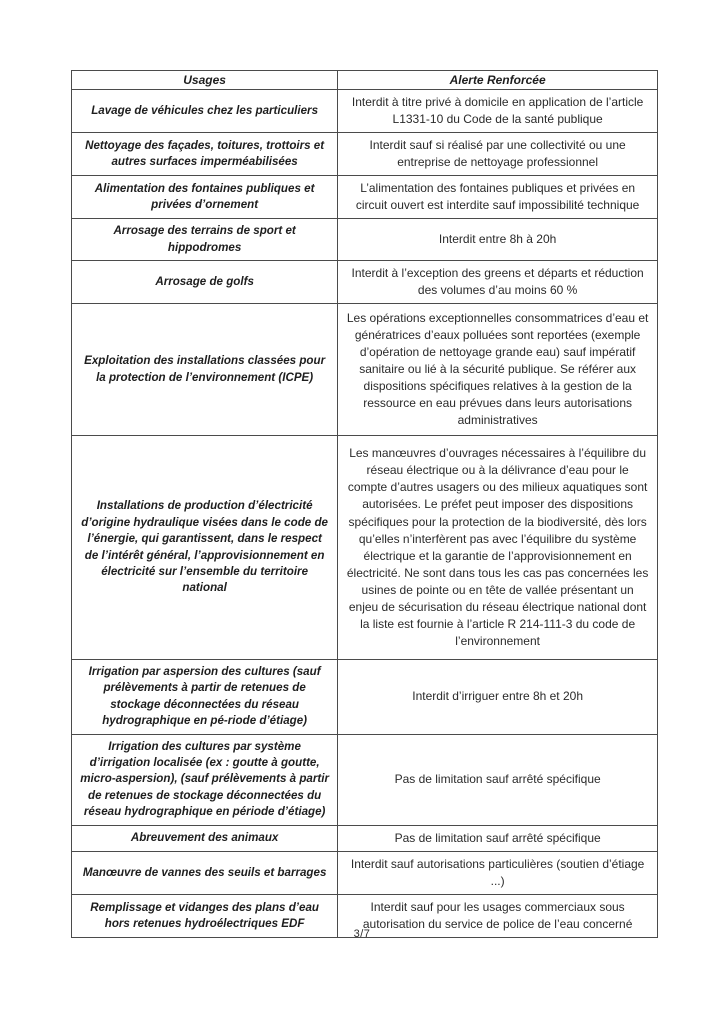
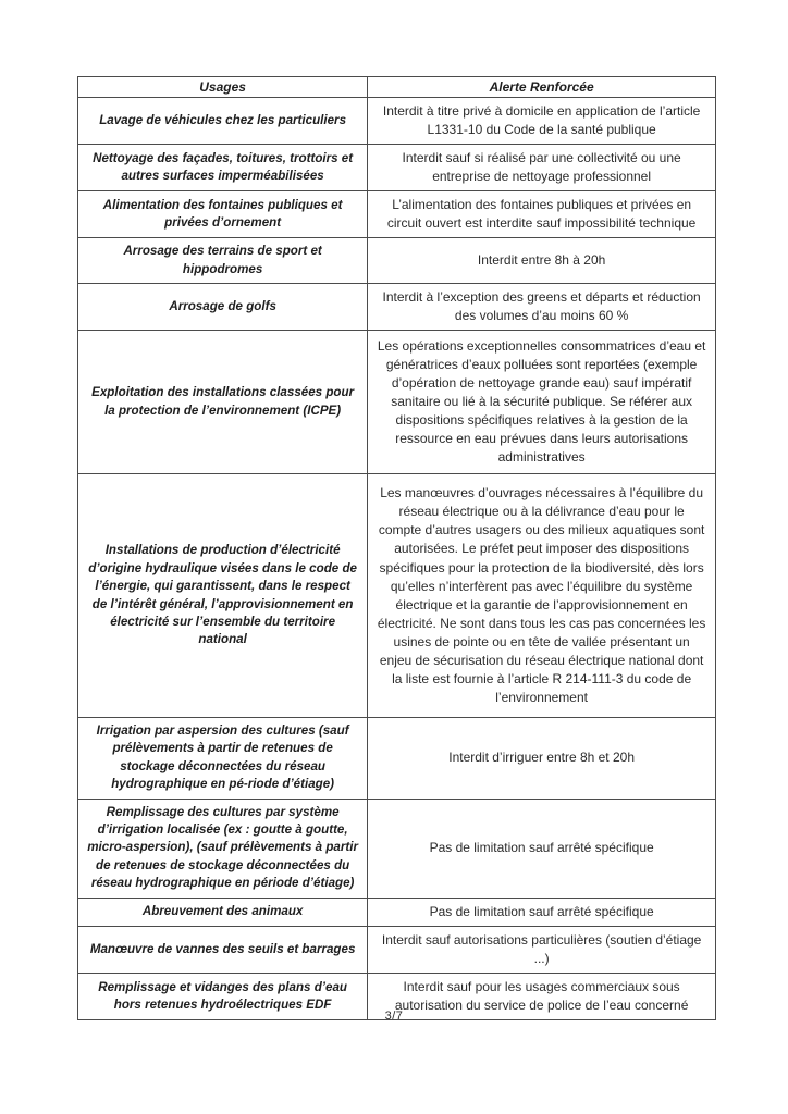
  Usages	Alerte Renforcée
  Lavage de véhicules chez les particuliers	Interdit à titre privé à domicile en application de l’article L1331-10 du Code de la santé publique
  Nettoyage des façades, toitures, trottoirs et autres surfaces imperméabilisées	Interdit sauf si réalisé par une collectivité ou une entreprise de nettoyage professionnel
  Alimentation des fontaines publiques et privées d’ornement	L’alimentation des fontaines publiques et privées en circuit ouvert est interdite sauf impossibilité technique
  Arrosage des terrains de sport et hippodromes	Interdit entre 8h à 20h
  Arrosage de golfs	Interdit à l’exception des greens et départs et réduction des volumes d’au moins 60 %
  Exploitation des installations classées pour la protection de l’environnement (ICPE)	Les opérations exceptionnelles consommatrices d’eau et génératrices d’eaux polluées sont reportées (exemple d’opération de nettoyage grande eau) sauf impératif sanitaire ou lié à la sécurité publique. Se référer aux dispositions spécifiques relatives à la gestion de la ressource en eau prévues dans leurs autorisations administratives
  Installations de production d’électricité d’origine hydraulique visées dans le code de l’énergie, qui garantissent, dans le respect de l’intérêt général, l’approvisionnement en électricité sur l’ensemble du territoire national	Les manœuvres d’ouvrages nécessaires à l’équilibre du réseau électrique ou à la délivrance d’eau pour le compte d’autres usagers ou des milieux aquatiques sont autorisées. Le préfet peut imposer des dispositions spécifiques pour la protection de la biodiversité, dès lors qu’elles n’interfèrent pas avec l’équilibre du système électrique et la garantie de l’approvisionnement en électricité. Ne sont dans tous les cas pas concernées les usines de pointe ou en tête de vallée présentant un enjeu de sécurisation du réseau électrique national dont la liste est fournie à l’article R 214-111-3 du code de l’environnement
  Irrigation par aspersion des cultures (sauf prélèvements à partir de retenues de stockage déconnectées du réseau hydrographique en pé-riode d’étiage)	Interdit d’irriguer entre 8h et 20h
- Irrigation des cultures par système d’irrigation localisée (ex : goutte à goutte, micro-aspersion), (sauf prélèvements à partir de retenues de stockage déconnectées du réseau hydrographique en période d’étiage)	Pas de limitation sauf arrêté spécifique
+ Remplissage des cultures par système d’irrigation localisée (ex : goutte à goutte, micro-aspersion), (sauf prélèvements à partir de retenues de stockage déconnectées du réseau hydrographique en période d’étiage)	Pas de limitation sauf arrêté spécifique
  Abreuvement des animaux	Pas de limitation sauf arrêté spécifique
  Manœuvre de vannes des seuils et barrages	Interdit sauf autorisations particulières (soutien d’étiage ...)
  Remplissage et vidanges des plans d’eau hors retenues hydroélectriques EDF	Interdit sauf pour les usages commerciaux sous autorisation du service de police de l’eau concerné
  3/7
